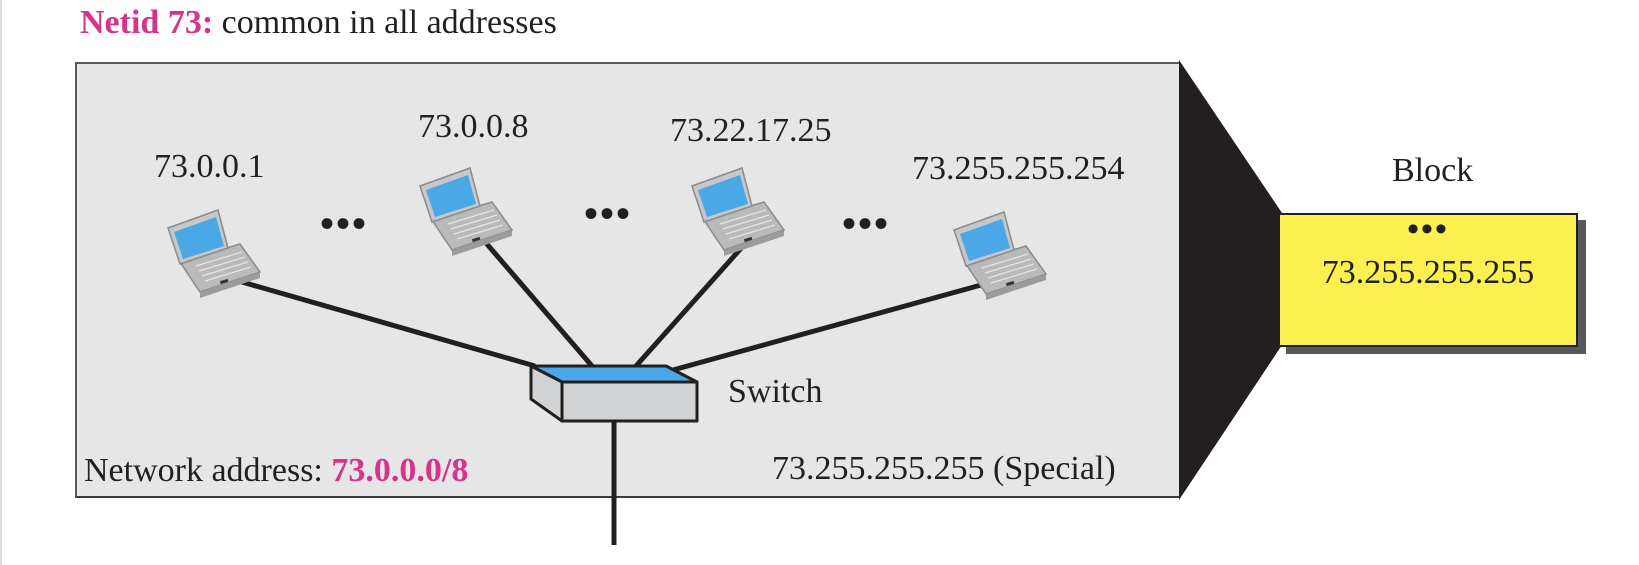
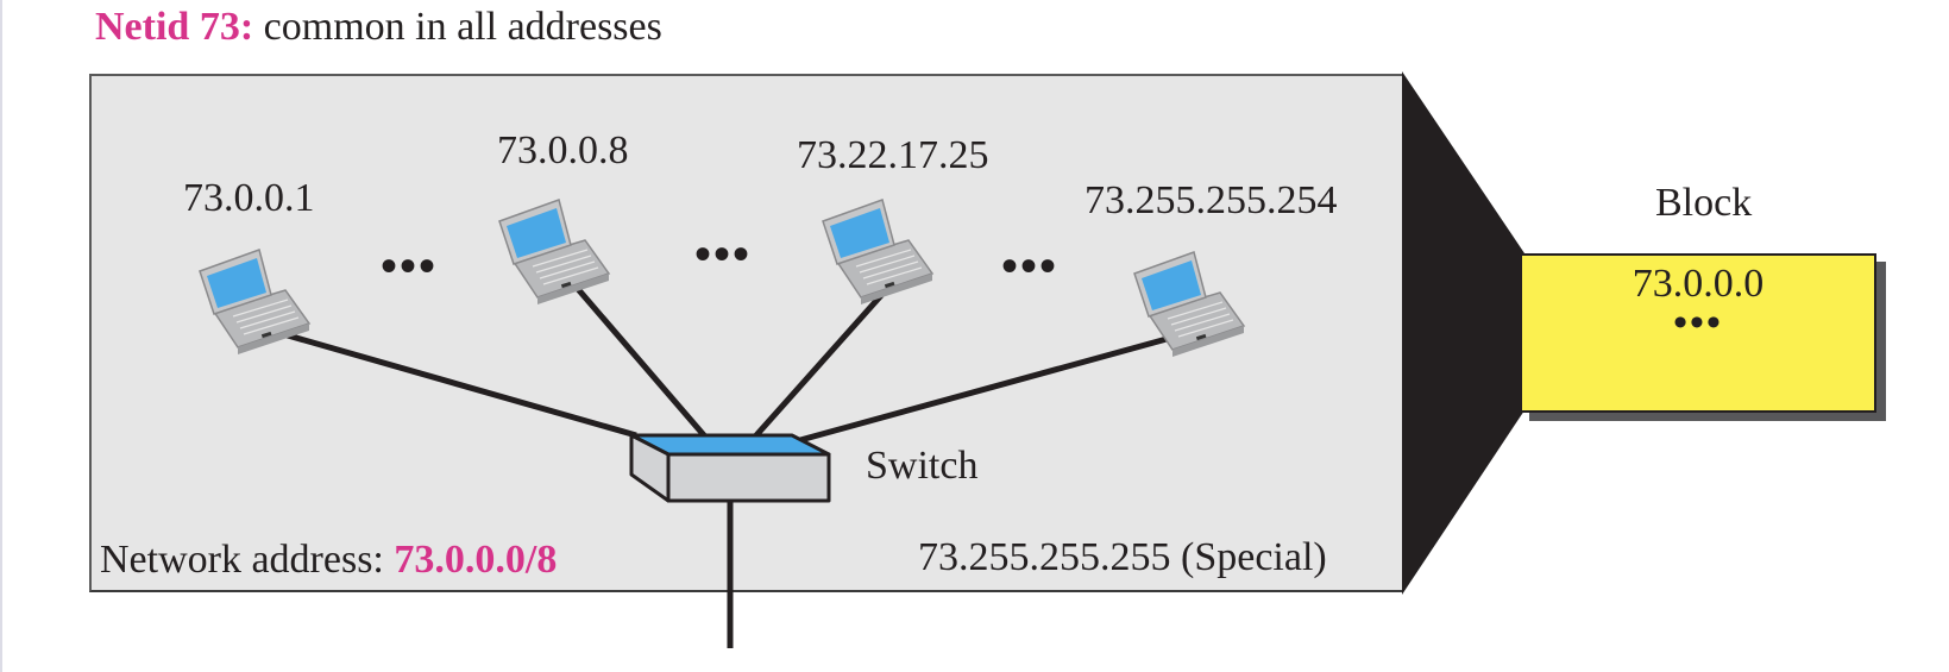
  Netid 73: common in all addresses
  73.0.0.1
  73.0.0.8
  73.22.17.25
  73.255.255.254
  •••
  •••
  •••
  Switch
  Network address: 73.0.0.0/8
  73.255.255.255 (Special)
  Block
+ 73.0.0.0
  •••
- 73.255.255.255
